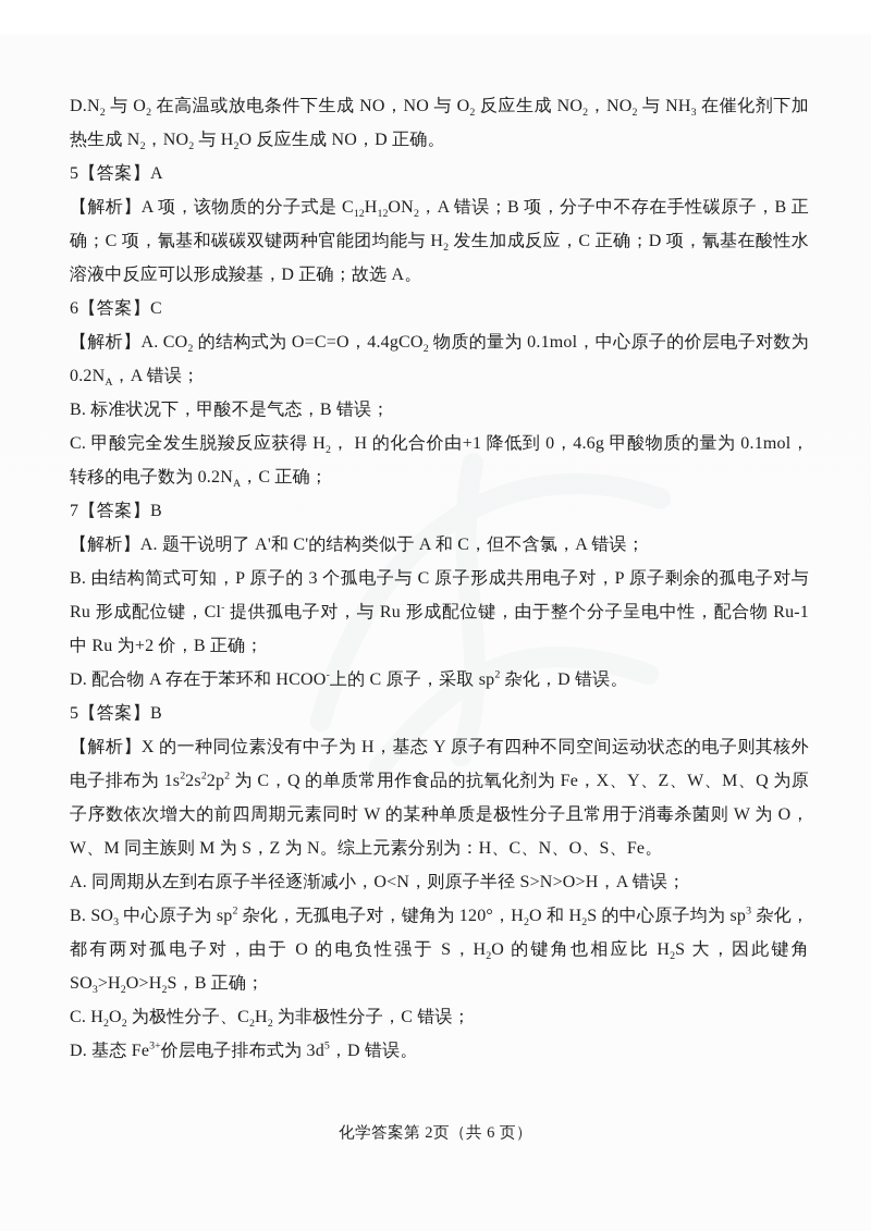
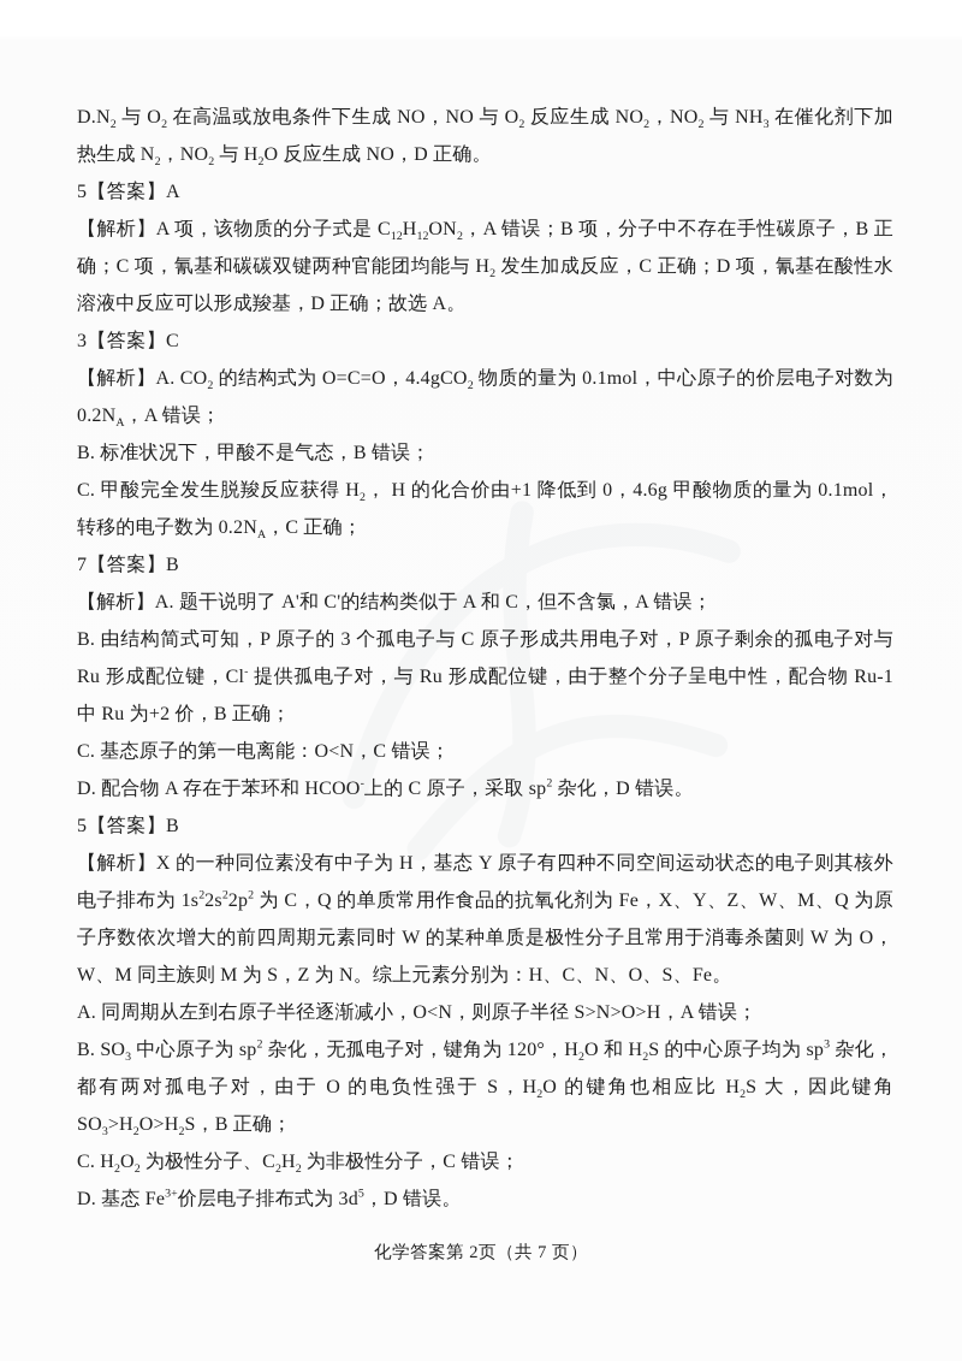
  D.N2 与 O2 在高温或放电条件下生成 NO，NO 与 O2 反应生成 NO2，NO2 与 NH3 在催化剂下加热生成 N2，NO2 与 H2O 反应生成 NO，D 正确。
  5【答案】A
  【解析】A 项，该物质的分子式是 C12H12ON2，A 错误；B 项，分子中不存在手性碳原子，B 正确；C 项，氰基和碳碳双键两种官能团均能与 H2 发生加成反应，C 正确；D 项，氰基在酸性水溶液中反应可以形成羧基，D 正确；故选 A。
- 6【答案】C
+ 3【答案】C
  【解析】A. CO2 的结构式为 O=C=O，4.4gCO2 物质的量为 0.1mol，中心原子的价层电子对数为 0.2NA，A 错误；
  B. 标准状况下，甲酸不是气态，B 错误；
  C. 甲酸完全发生脱羧反应获得 H2， H 的化合价由+1 降低到 0，4.6g 甲酸物质的量为 0.1mol，转移的电子数为 0.2NA，C 正确；
  7【答案】B
  【解析】A. 题干说明了 A'和 C'的结构类似于 A 和 C，但不含氯，A 错误；
  B. 由结构简式可知，P 原子的 3 个孤电子与 C 原子形成共用电子对，P 原子剩余的孤电子对与 Ru 形成配位键，Cl- 提供孤电子对，与 Ru 形成配位键，由于整个分子呈电中性，配合物 Ru-1 中 Ru 为+2 价，B 正确；
+ C. 基态原子的第一电离能：O<N，C 错误；
  D. 配合物 A 存在于苯环和 HCOO-上的 C 原子，采取 sp2 杂化，D 错误。
  5【答案】B
  【解析】X 的一种同位素没有中子为 H，基态 Y 原子有四种不同空间运动状态的电子则其核外电子排布为 1s22s22p2 为 C，Q 的单质常用作食品的抗氧化剂为 Fe，X、Y、Z、W、M、Q 为原子序数依次增大的前四周期元素同时 W 的某种单质是极性分子且常用于消毒杀菌则 W 为 O，W、M 同主族则 M 为 S，Z 为 N。综上元素分别为：H、C、N、O、S、Fe。
  A. 同周期从左到右原子半径逐渐减小，O<N，则原子半径 S>N>O>H，A 错误；
  B. SO3 中心原子为 sp2 杂化，无孤电子对，键角为 120°，H2O 和 H2S 的中心原子均为 sp3 杂化，都有两对孤电子对，由于 O 的电负性强于 S，H2O 的键角也相应比 H2S 大，因此键角 SO3>H2O>H2S，B 正确；
  C. H2O2 为极性分子、C2H2 为非极性分子，C 错误；
  D. 基态 Fe3+价层电子排布式为 3d5，D 错误。
- 化学答案第 2页（共 6 页）
+ 化学答案第 2页（共 7 页）
